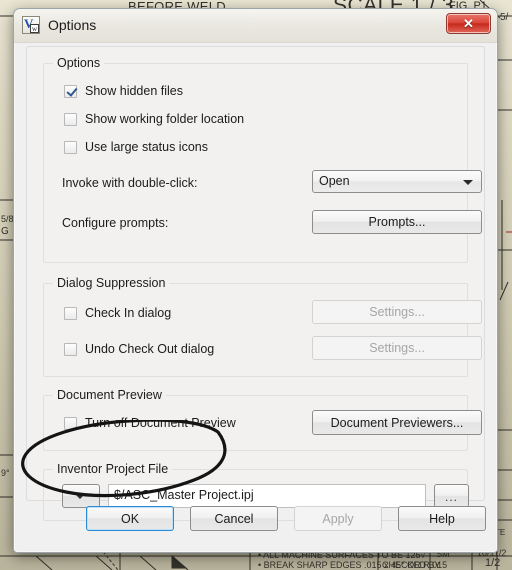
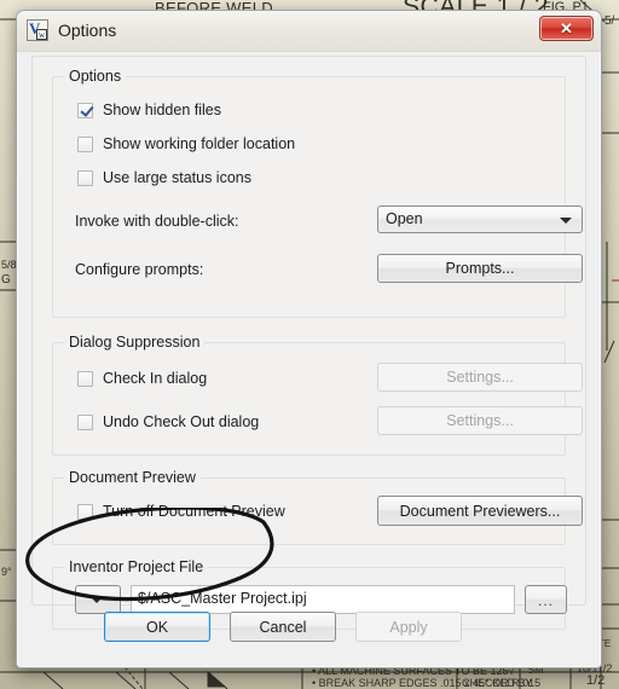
  BEFORE WELD
- SCALE 1 / 3
+ SCALE 1 / 2
  FIG. P1
  5/
  5/8
  G
  9°
  • ALL MACHINE SURFACES TO BE 125√
  • BREAK SHARP EDGES .015 x 45° OR R.015
  CHECKED BY
  SM
  10/11/2
  V
  w
  Options
  ✕
  Options
  Show hidden files
  Show working folder location
  Use large status icons
  Invoke with double-click:
  Open
  Configure prompts:
  Prompts...
  Dialog Suppression
  Check In dialog
  Settings...
  Undo Check Out dialog
  Settings...
  Document Preview
  Document Previewers...
  Inventor Project File
  C_Master Project.ipj
  ...
  OK
  Cancel
  Apply
- Help
